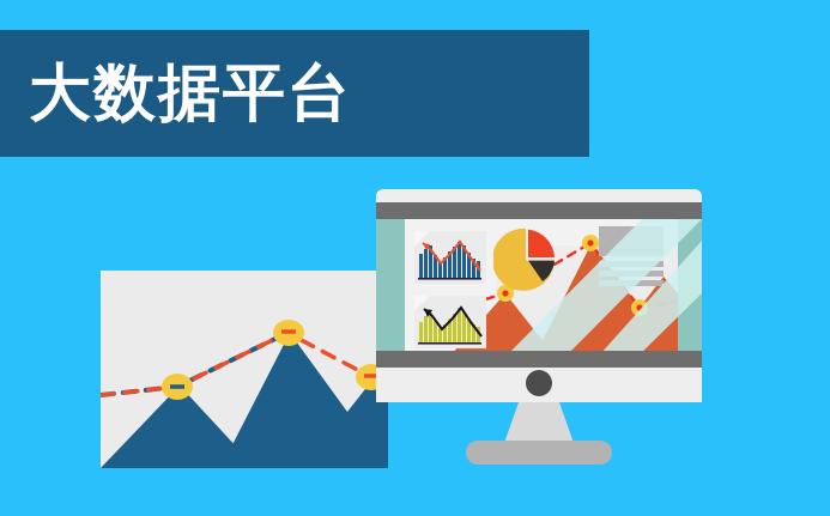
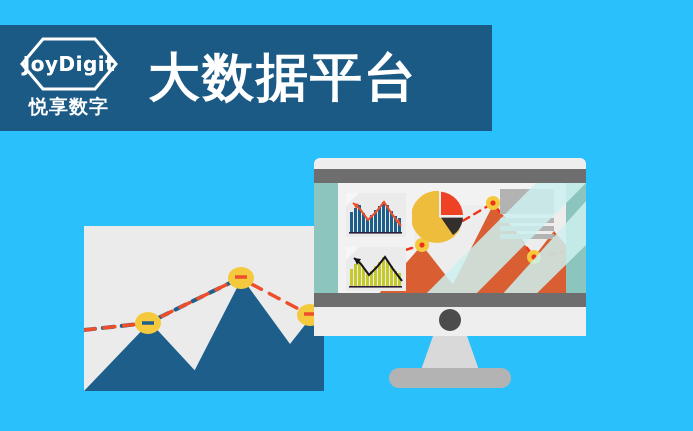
+ JoyDigit
+ 悦享数字
  大数据平台
